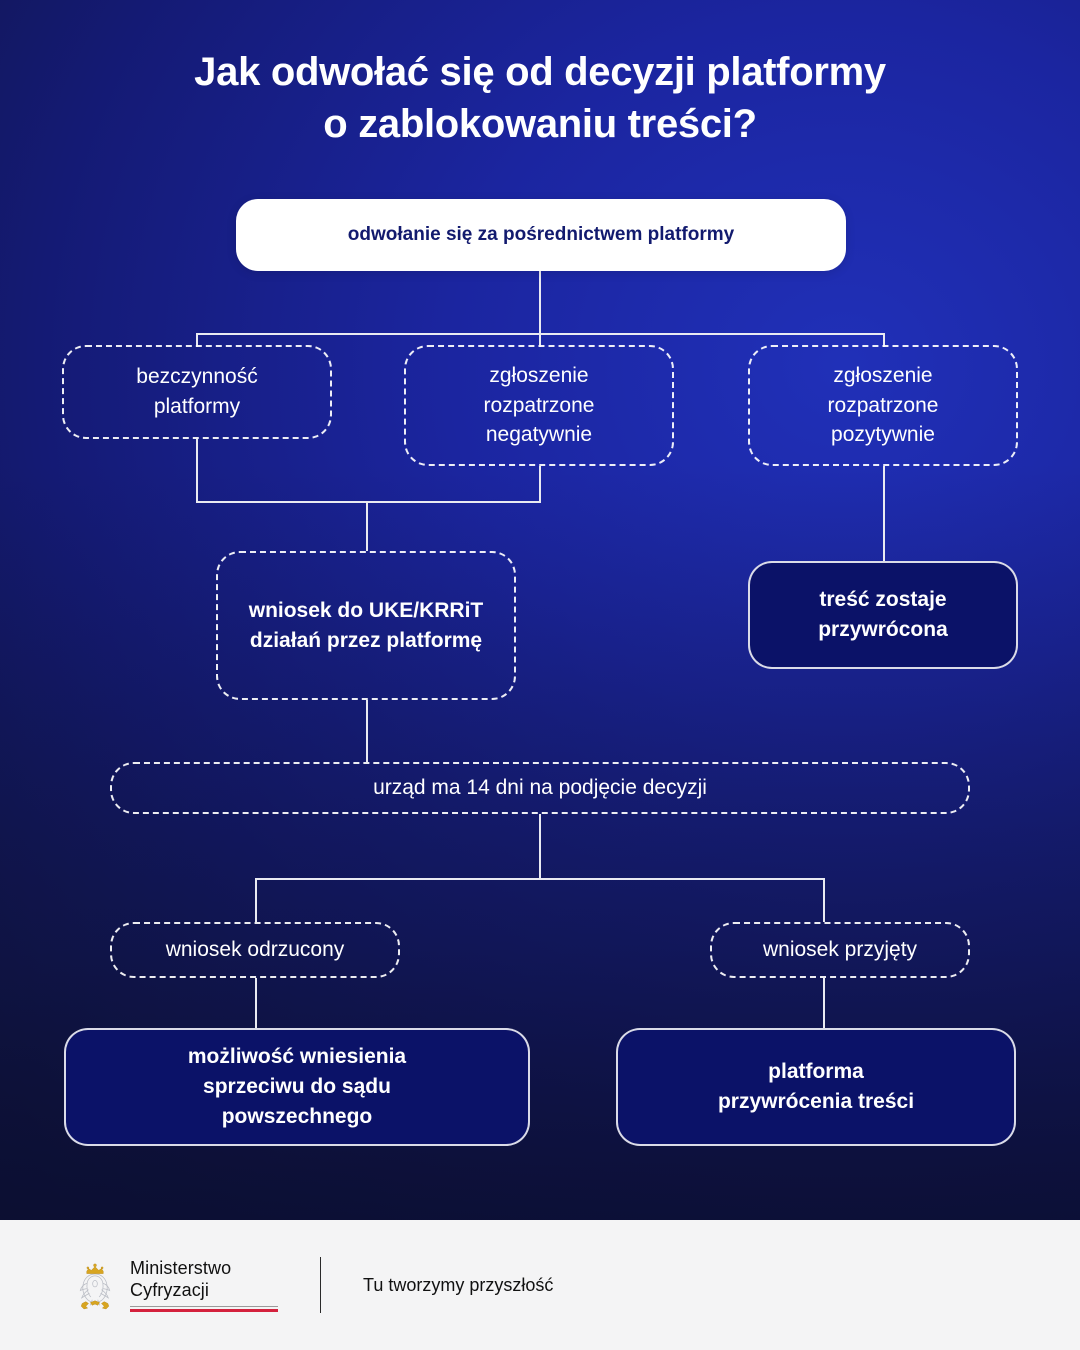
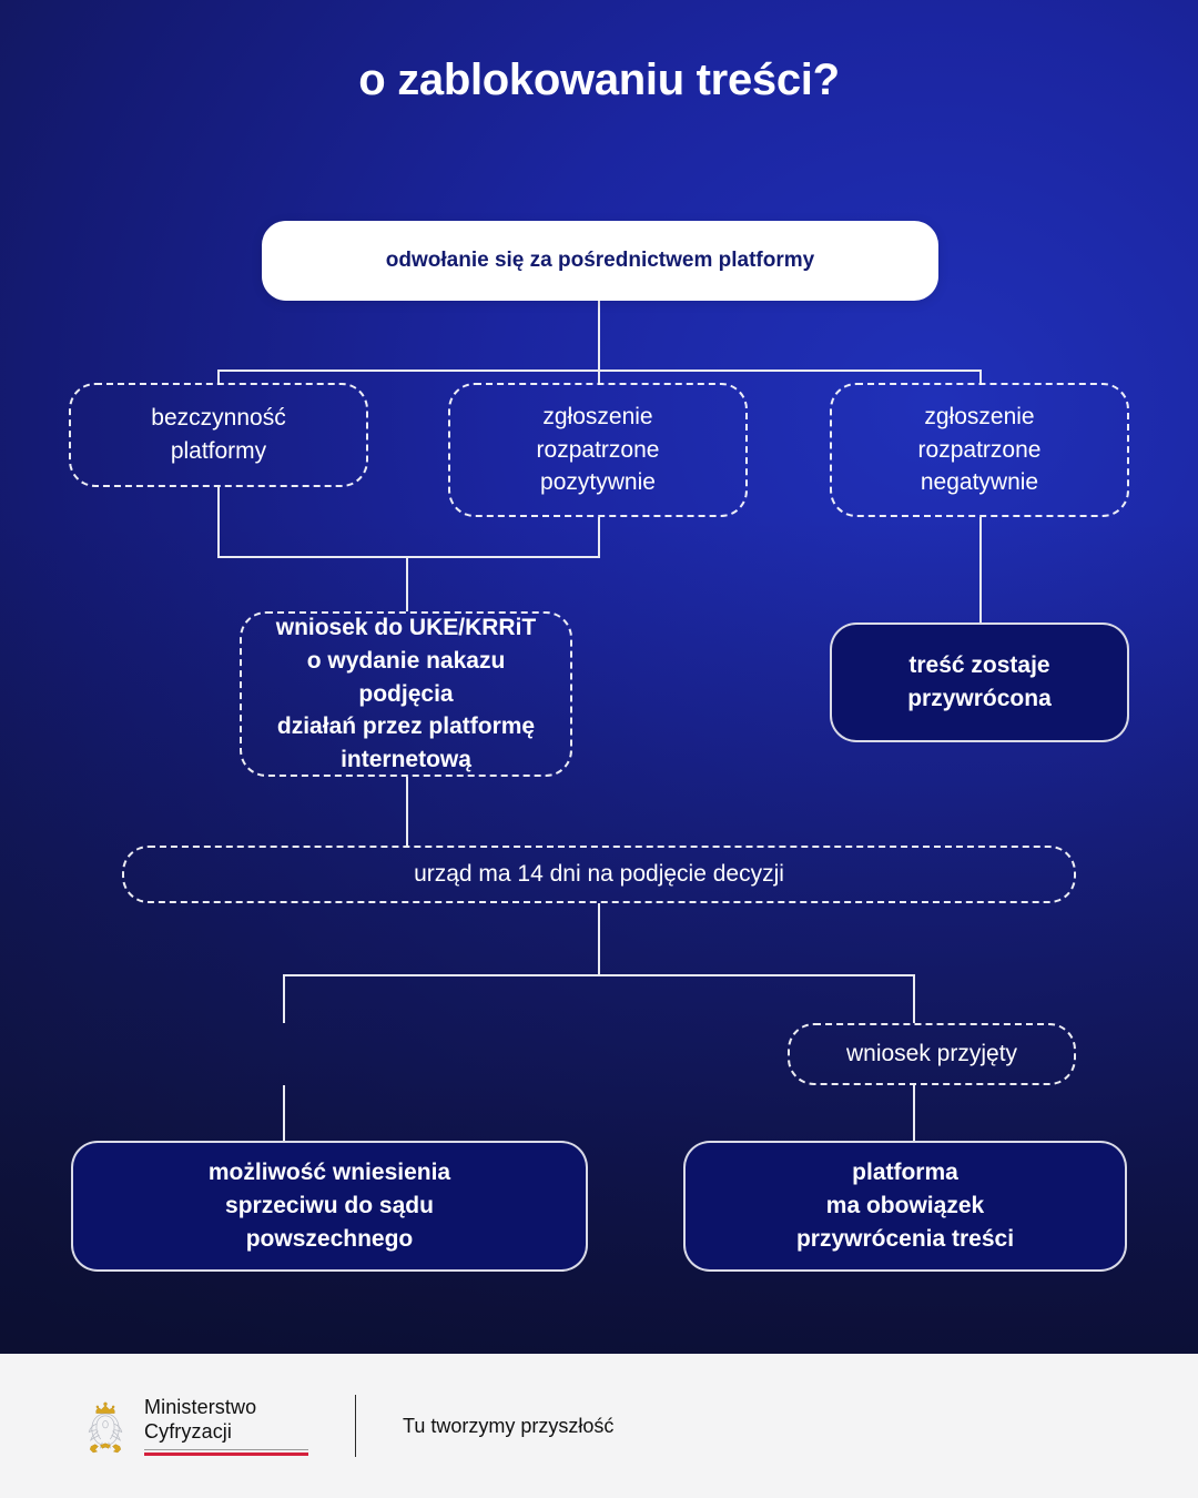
- Jak odwołać się od decyzji platformy
  o zablokowaniu treści?
  odwołanie się za pośrednictwem platformy
  bezczynność
  platformy
  zgłoszenie
  rozpatrzone
- negatywnie
+ pozytywnie
  zgłoszenie
  rozpatrzone
- pozytywnie
+ negatywnie
  wniosek do UKE/KRRiT
+ o wydanie nakazu podjęcia
  działań przez platformę
+ internetową
  treść zostaje
  przywrócona
  urząd ma 14 dni na podjęcie decyzji
- wniosek odrzucony
  wniosek przyjęty
  możliwość wniesienia
  sprzeciwu do sądu
  powszechnego
  platforma
+ ma obowiązek
  przywrócenia treści
  Ministerstwo
  Cyfryzacji
  Tu tworzymy przyszłość
